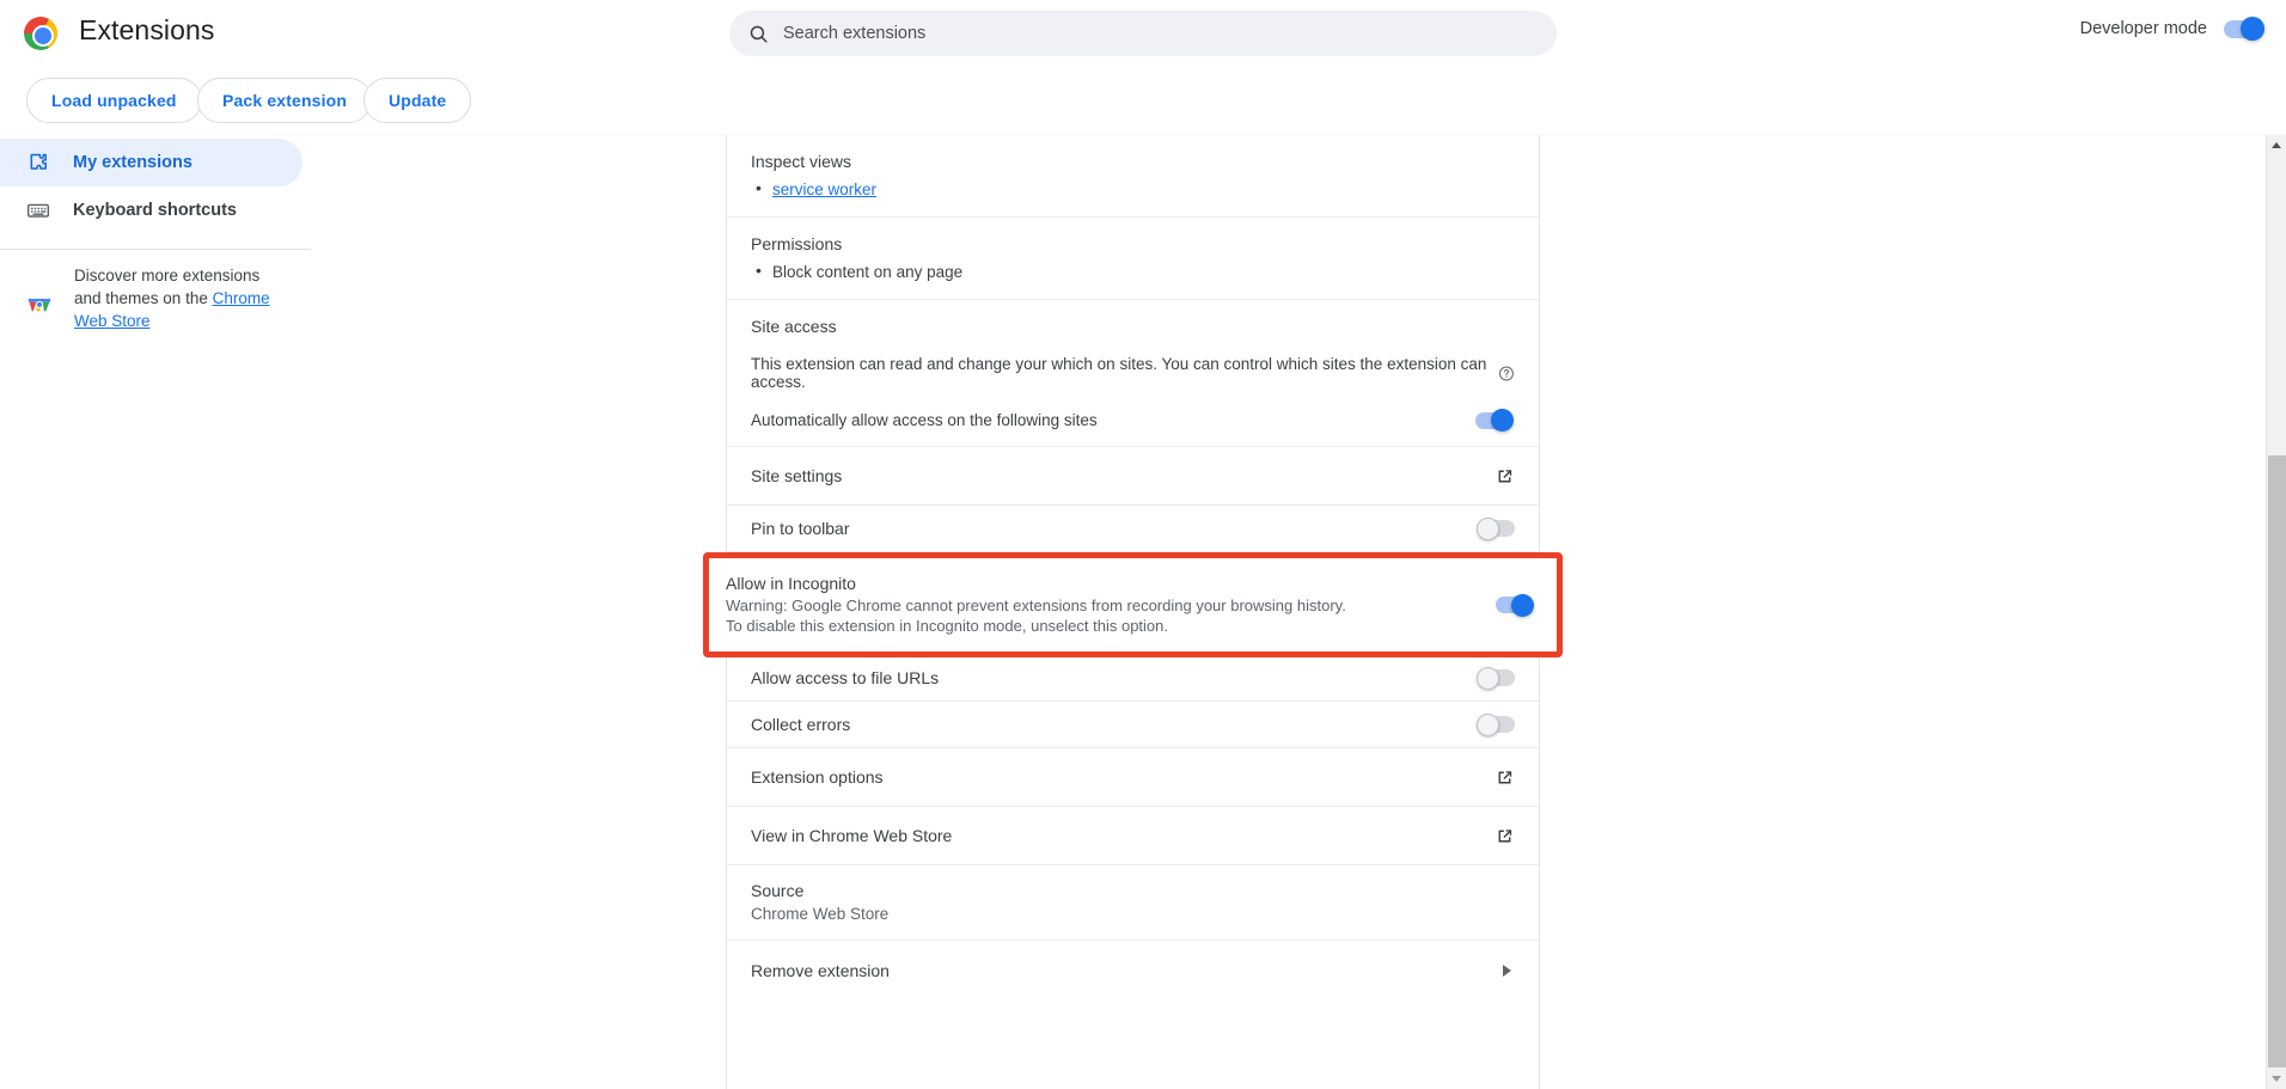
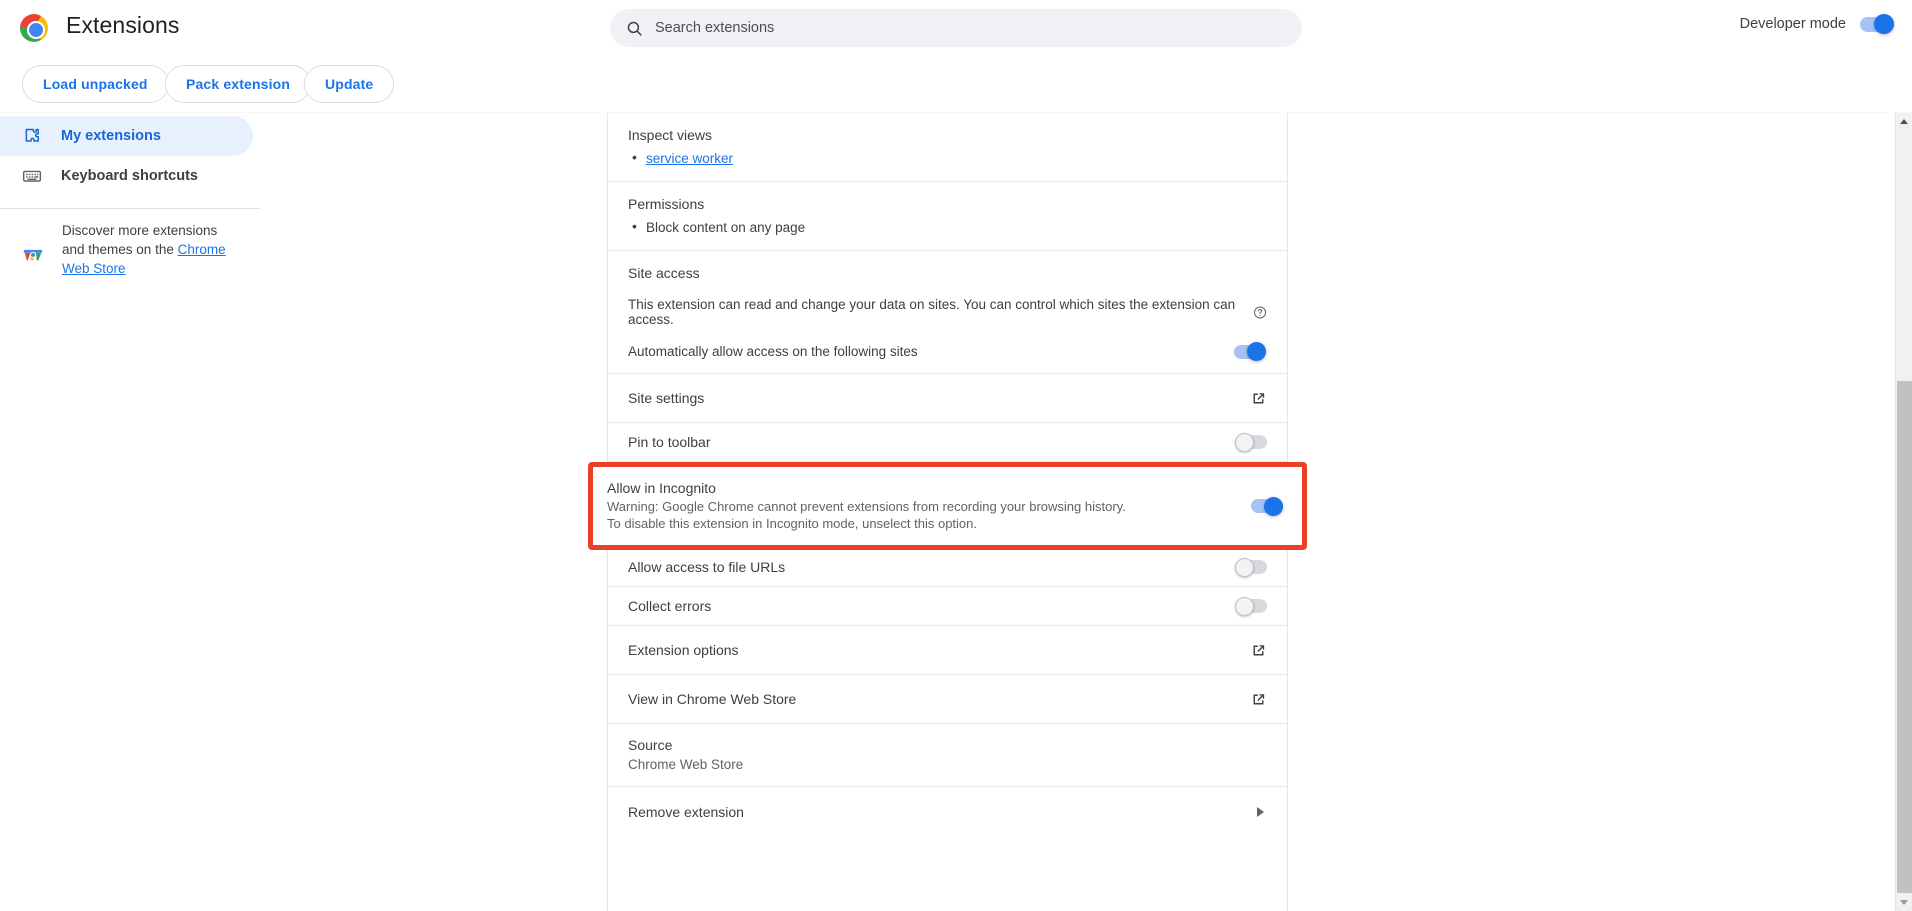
  Extensions
  Search extensions
  Developer mode
  Load unpacked
  Pack extension
  Update
  My extensions
  Keyboard shortcuts
  Discover more extensions and themes on the Chrome Web Store
  Inspect views
  service worker
  Permissions
  Block content on any page
  Site access
- This extension can read and change your which on sites. You can control which sites the extension can access.
+ This extension can read and change your data on sites. You can control which sites the extension can access.
  Automatically allow access on the following sites
  Site settings
  Pin to toolbar
  Allow in Incognito
  Warning: Google Chrome cannot prevent extensions from recording your browsing history. To disable this extension in Incognito mode, unselect this option.
  Allow access to file URLs
  Collect errors
  Extension options
  View in Chrome Web Store
  Source
  Chrome Web Store
  Remove extension
